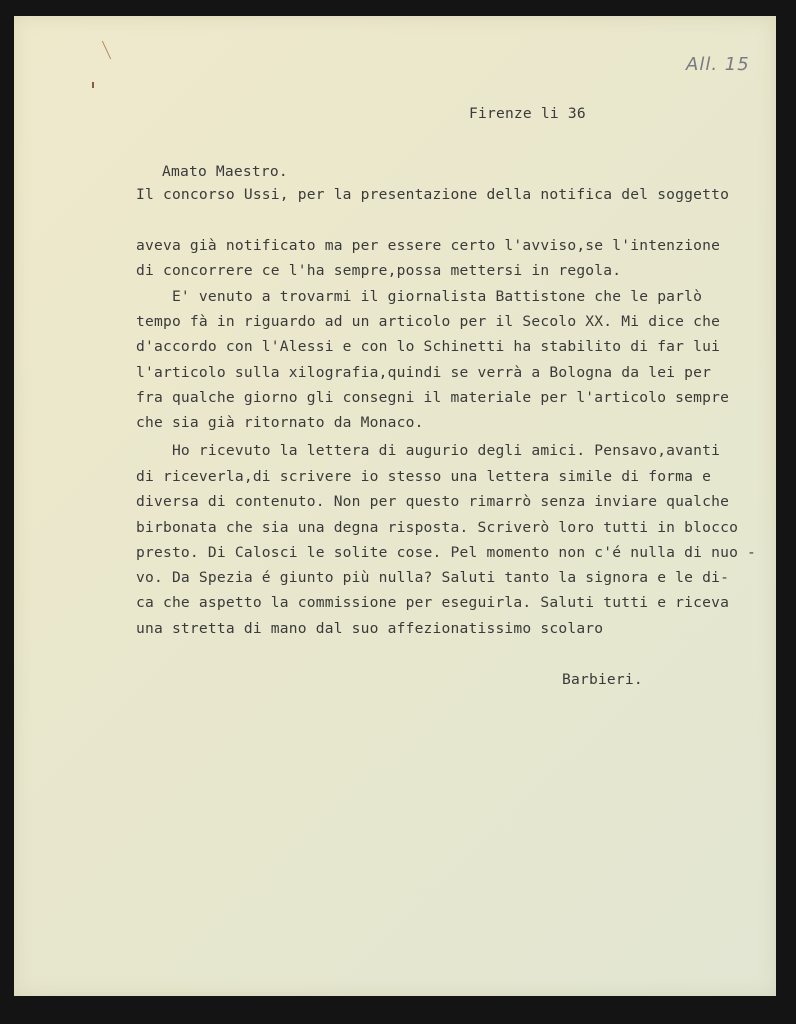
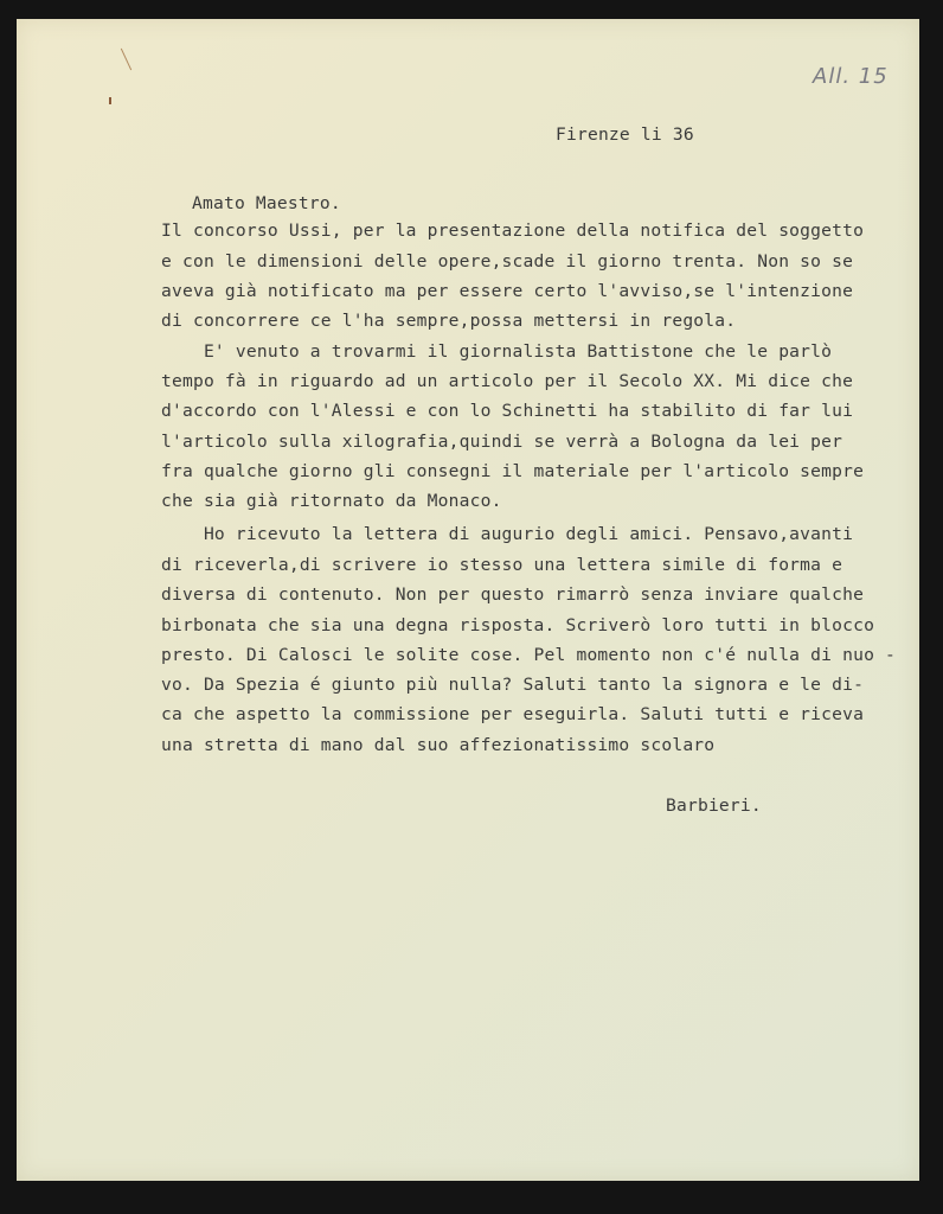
  All. 15
  Firenze li 36
  Amato Maestro.
  Il concorso Ussi, per la presentazione della notifica del soggetto
+ e con le dimensioni delle opere,scade il giorno trenta. Non so se
  aveva già notificato ma per essere certo l'avviso,se l'intenzione
  di concorrere ce l'ha sempre,possa mettersi in regola.
  E' venuto a trovarmi il giornalista Battistone che le parlò
  tempo fà in riguardo ad un articolo per il Secolo XX. Mi dice che
  d'accordo con l'Alessi e con lo Schinetti ha stabilito di far lui
  l'articolo sulla xilografia,quindi se verrà a Bologna da lei per
  fra qualche giorno gli consegni il materiale per l'articolo sempre
  che sia già ritornato da Monaco.
  Ho ricevuto la lettera di augurio degli amici. Pensavo,avanti
  di riceverla,di scrivere io stesso una lettera simile di forma e
  diversa di contenuto. Non per questo rimarrò senza inviare qualche
  birbonata che sia una degna risposta. Scriverò loro tutti in blocco
  presto. Di Calosci le solite cose. Pel momento non c'é nulla di nuo -
  vo. Da Spezia é giunto più nulla? Saluti tanto la signora e le di-
  ca che aspetto la commissione per eseguirla. Saluti tutti e riceva
  una stretta di mano dal suo affezionatissimo scolaro
  Barbieri.
